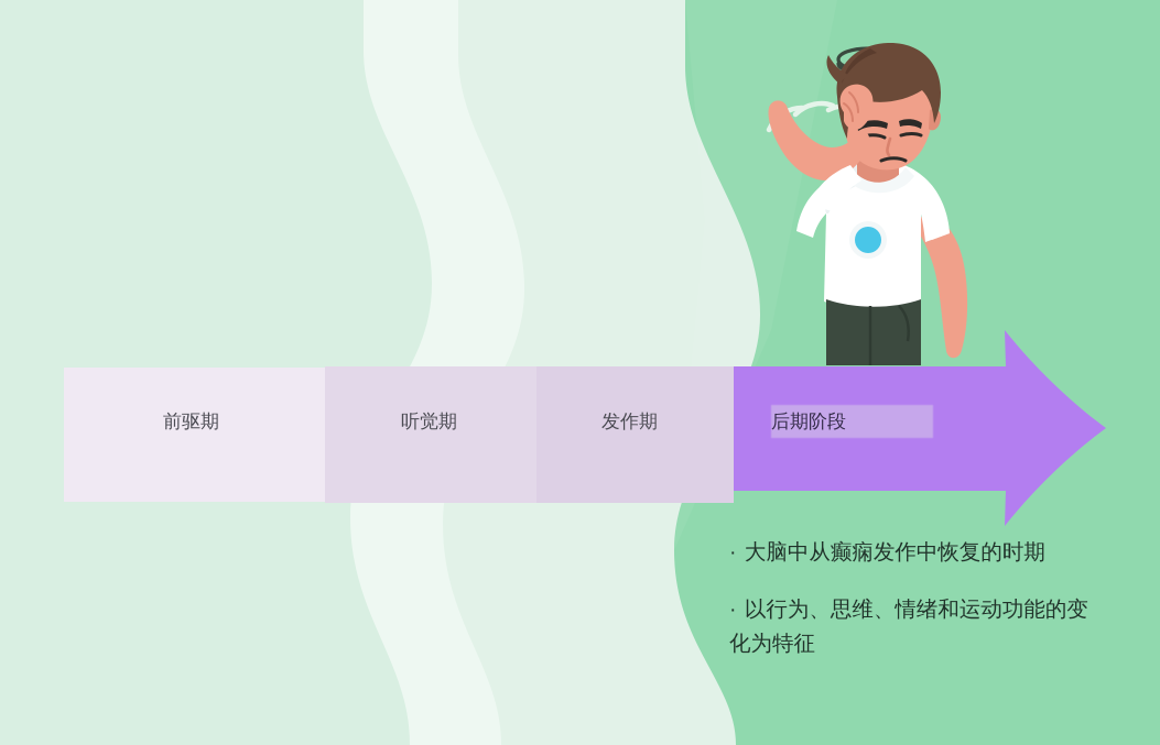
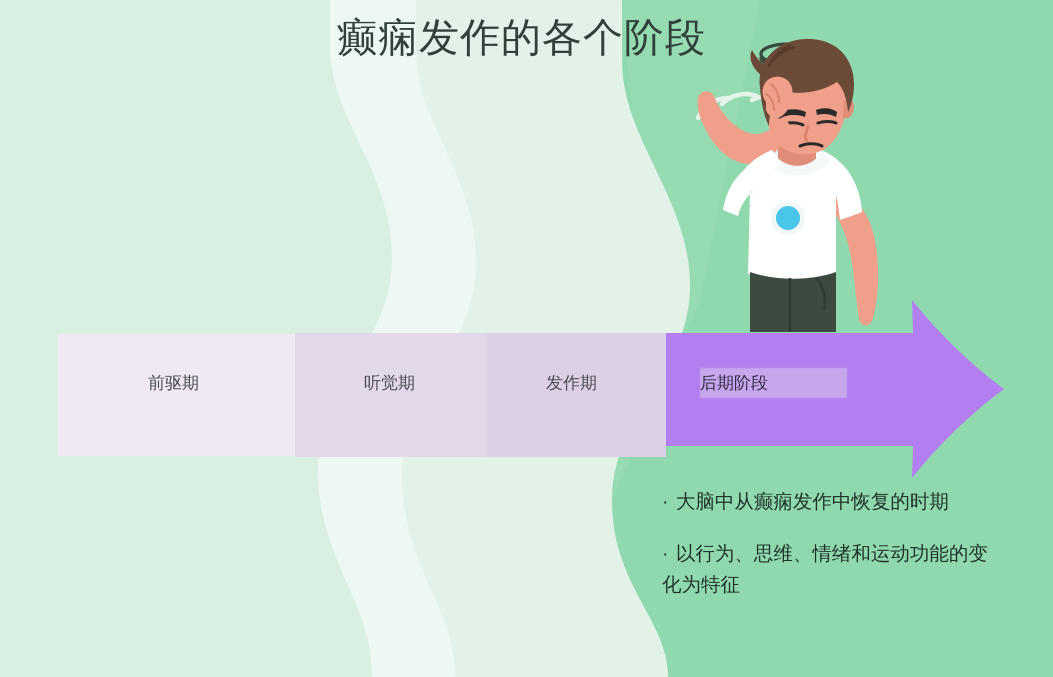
+ 癫痫发作的各个阶段
  前驱期
  听觉期
  发作期
  后期阶段
  · 大脑中从癫痫发作中恢复的时期
  · 以行为、思维、情绪和运动功能的变化为特征
